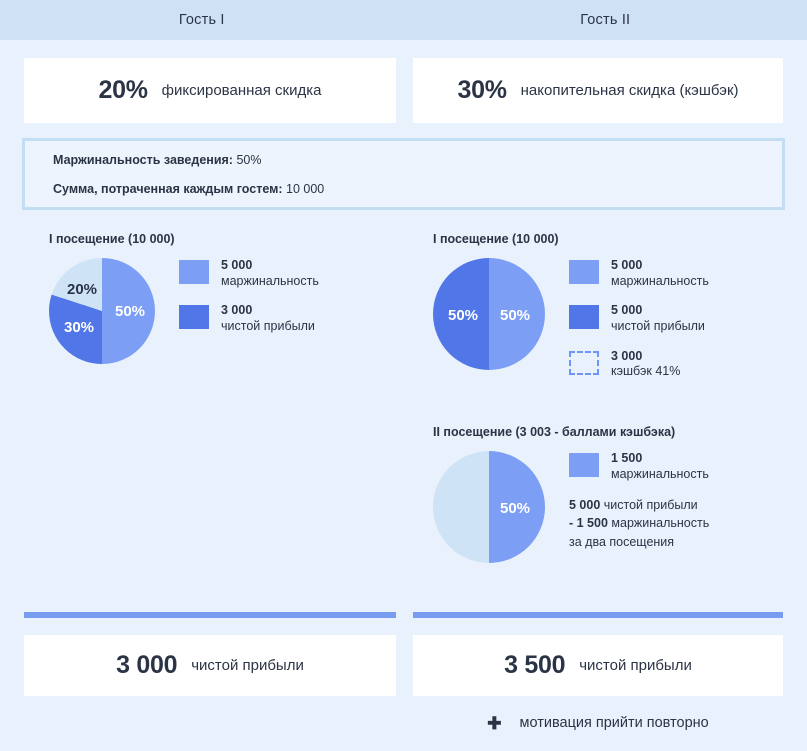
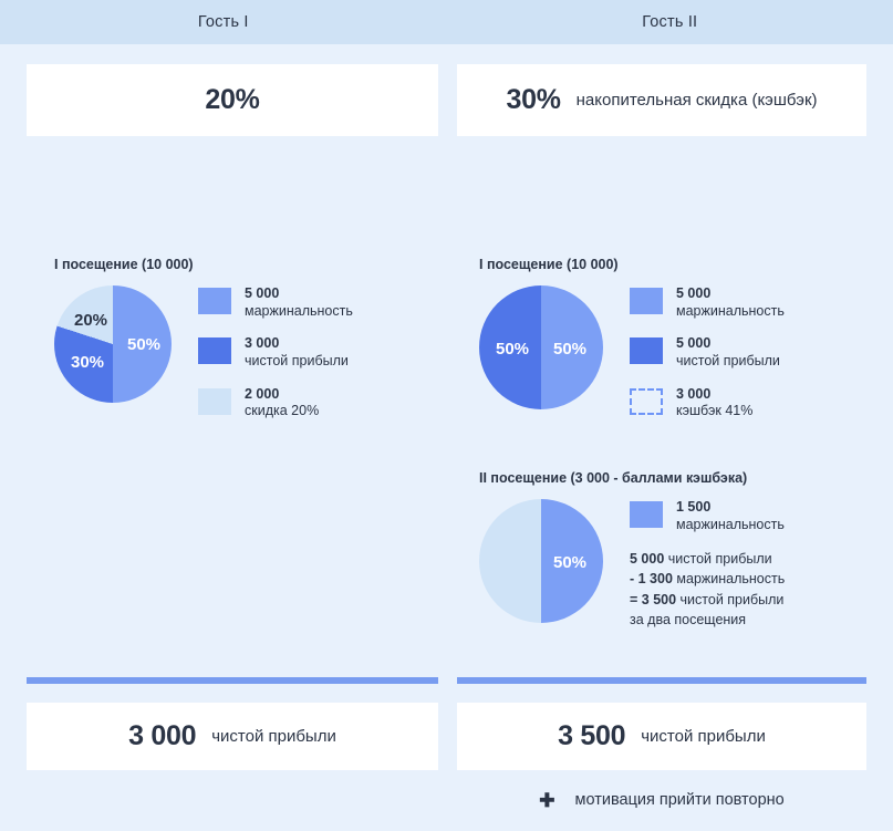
  Гость I
  Гость II
  20%
- фиксированная скидка
  30%
  накопительная скидка (кэшбэк)
- Маржинальность заведения: 50%
- Сумма, потраченная каждым гостем: 10 000
  I посещение (10 000)
  50%
  30%
  20%
  5 000
  маржинальность
  3 000
  чистой прибыли
+ 2 000
+ скидка 20%
  I посещение (10 000)
  50%
  50%
  5 000
  маржинальность
  5 000
  чистой прибыли
  3 000
  кэшбэк 41%
- II посещение (3 003 - баллами кэшбэка)
+ II посещение (3 000 - баллами кэшбэка)
  50%
  1 500
  маржинальность
  5 000 чистой прибыли
- - 1 500 маржинальность
+ - 1 300 маржинальность
+ = 3 500 чистой прибыли
  за два посещения
  3 000
  чистой прибыли
  3 500
  чистой прибыли
  ✚
  мотивация прийти повторно
